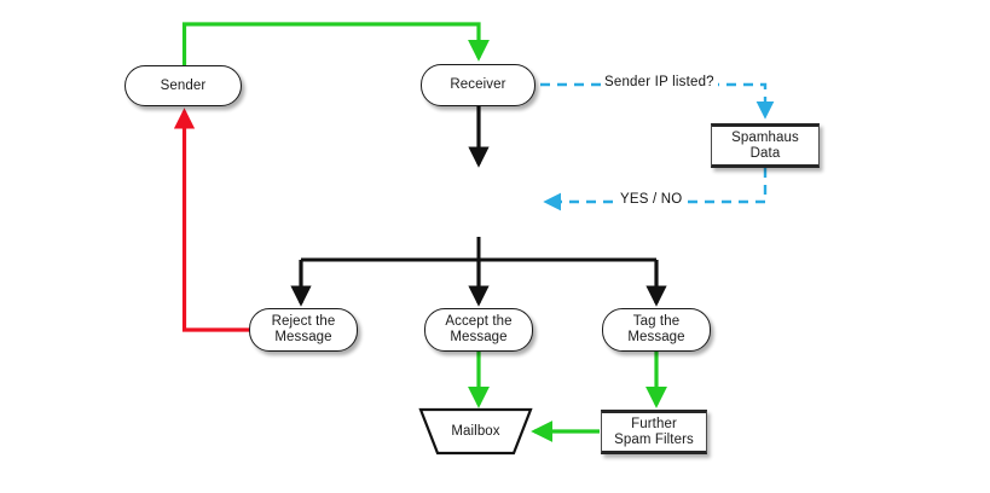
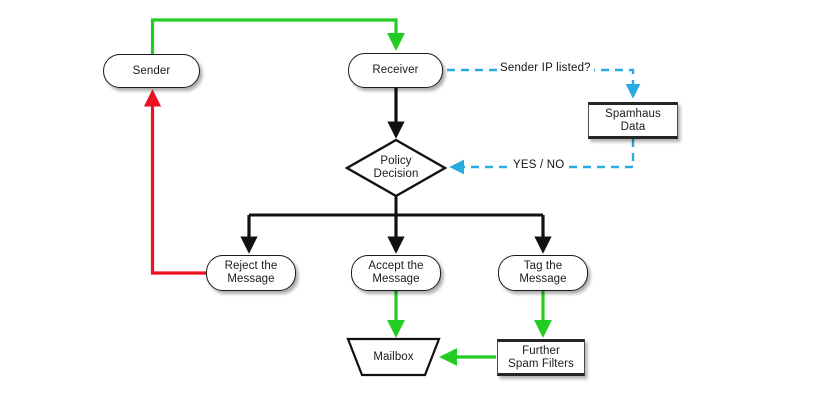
  Sender
  Receiver
  Spamhaus
  Data
+ Policy
+ Decision
  Reject the
  Message
  Accept the
  Message
  Tag the
  Message
  Mailbox
  Further
  Spam Filters
  Sender IP listed?
  YES / NO
